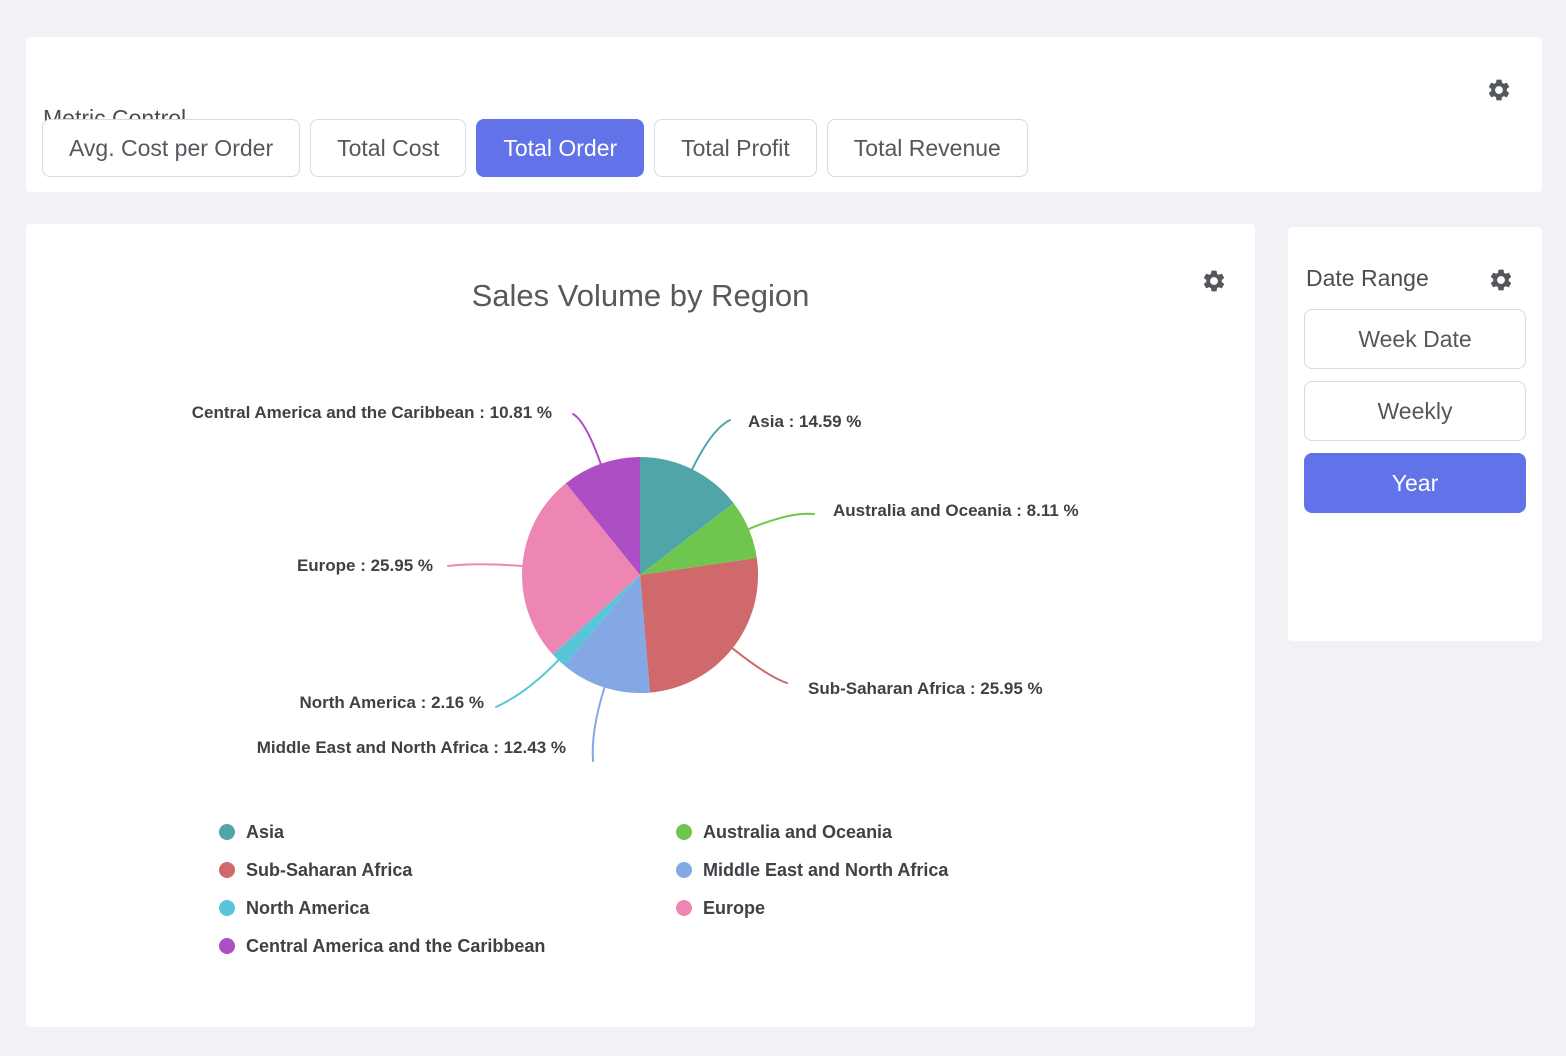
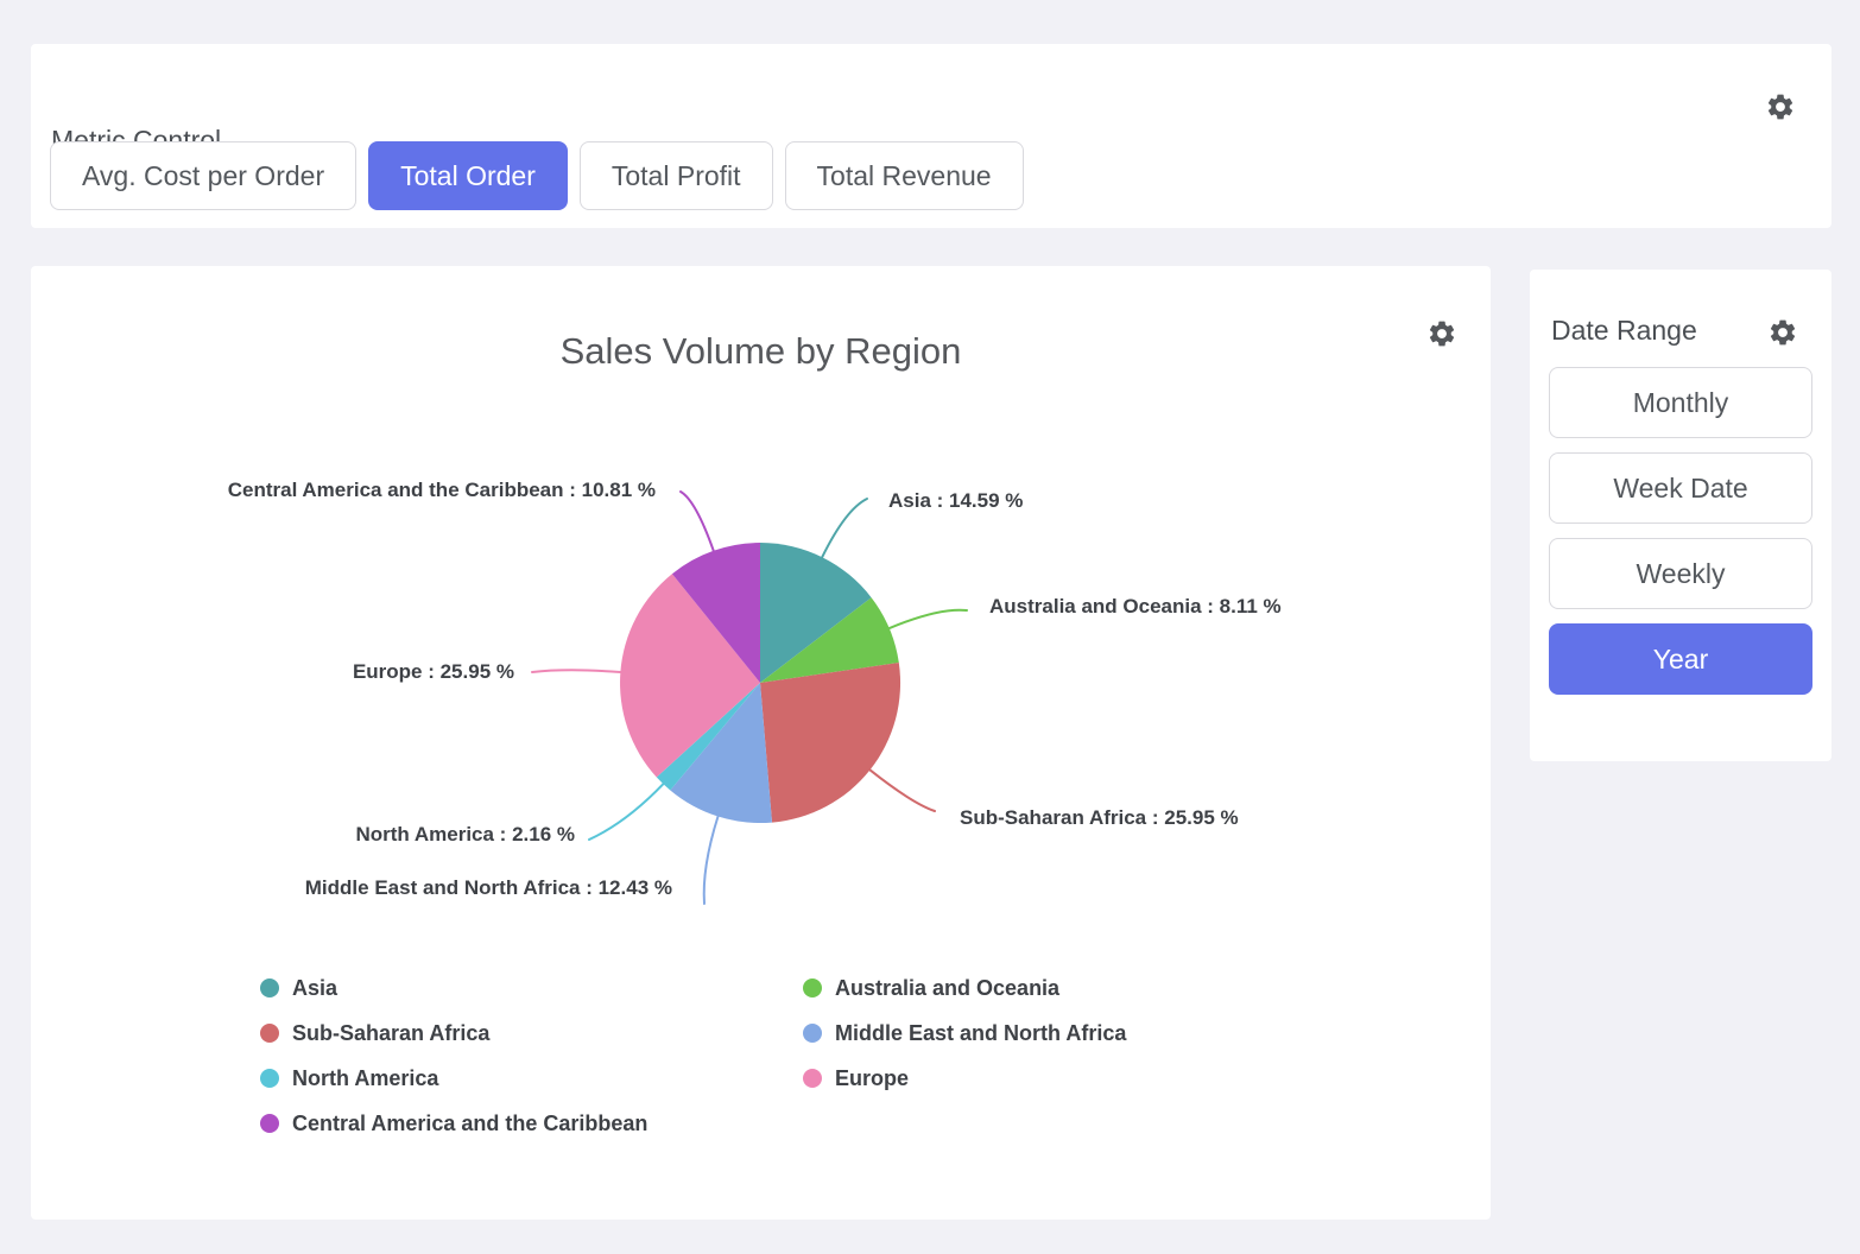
  Metric Control
  Avg. Cost per Order
- Total Cost
  Total Order
  Total Profit
  Total Revenue
  Sales Volume by Region
  Asia : 14.59 %
  Australia and Oceania : 8.11 %
  Sub-Saharan Africa : 25.95 %
  Middle East and North Africa : 12.43 %
  North America : 2.16 %
  Europe : 25.95 %
  Central America and the Caribbean : 10.81 %
  Asia
  Australia and Oceania
  Sub-Saharan Africa
  Middle East and North Africa
  North America
  Europe
  Central America and the Caribbean
  Date Range
+ Monthly
  Week Date
  Weekly
  Year
